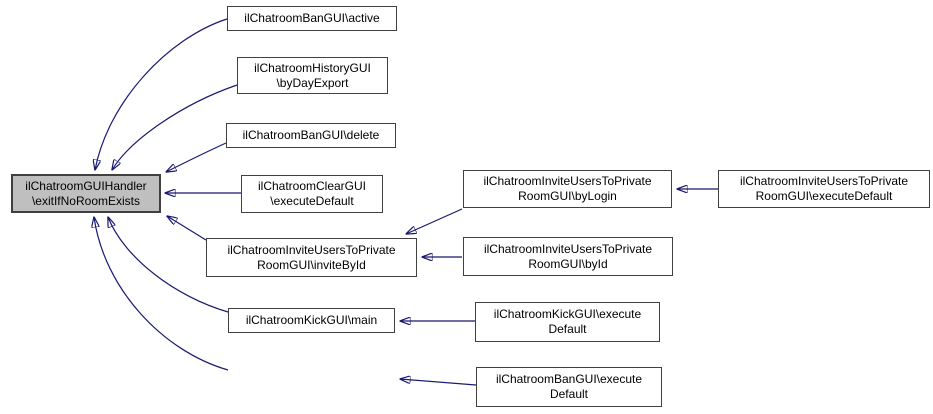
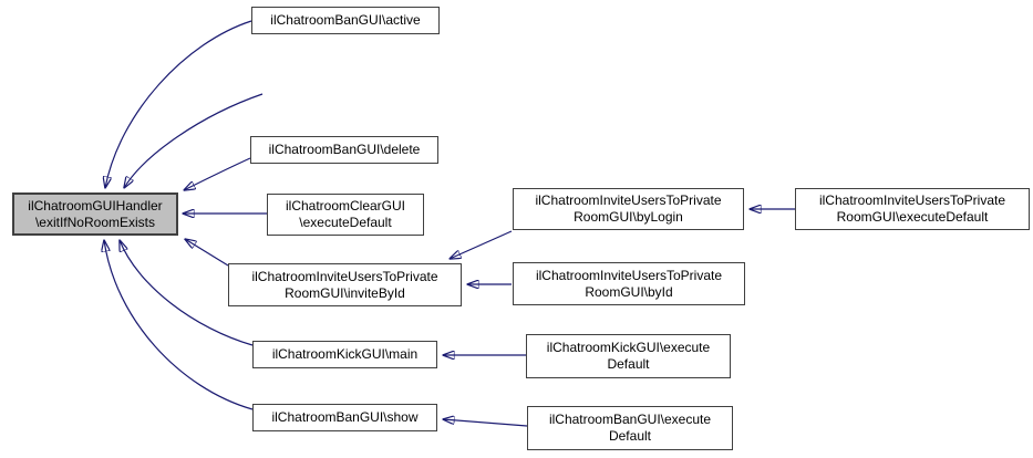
  ilChatroomGUIHandler
  \exitIfNoRoomExists
  ilChatroomBanGUI\active
- ilChatroomHistoryGUI
- \byDayExport
  ilChatroomBanGUI\delete
  ilChatroomClearGUI
  \executeDefault
  ilChatroomInviteUsersToPrivate
  RoomGUI\inviteById
  ilChatroomKickGUI\main
+ ilChatroomBanGUI\show
  ilChatroomInviteUsersToPrivate
  RoomGUI\byLogin
  ilChatroomInviteUsersToPrivate
  RoomGUI\byId
  ilChatroomKickGUI\execute
  Default
  ilChatroomBanGUI\execute
  Default
  ilChatroomInviteUsersToPrivate
  RoomGUI\executeDefault
